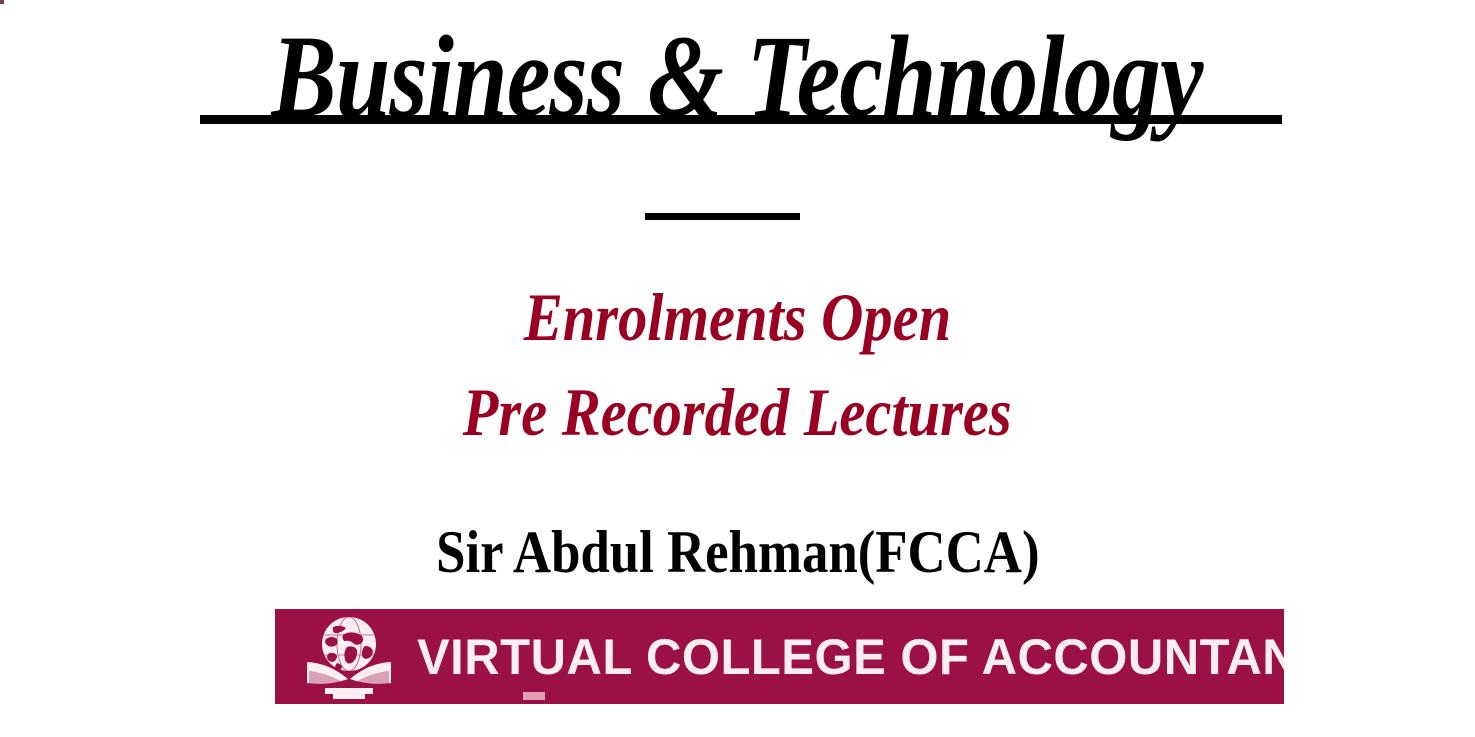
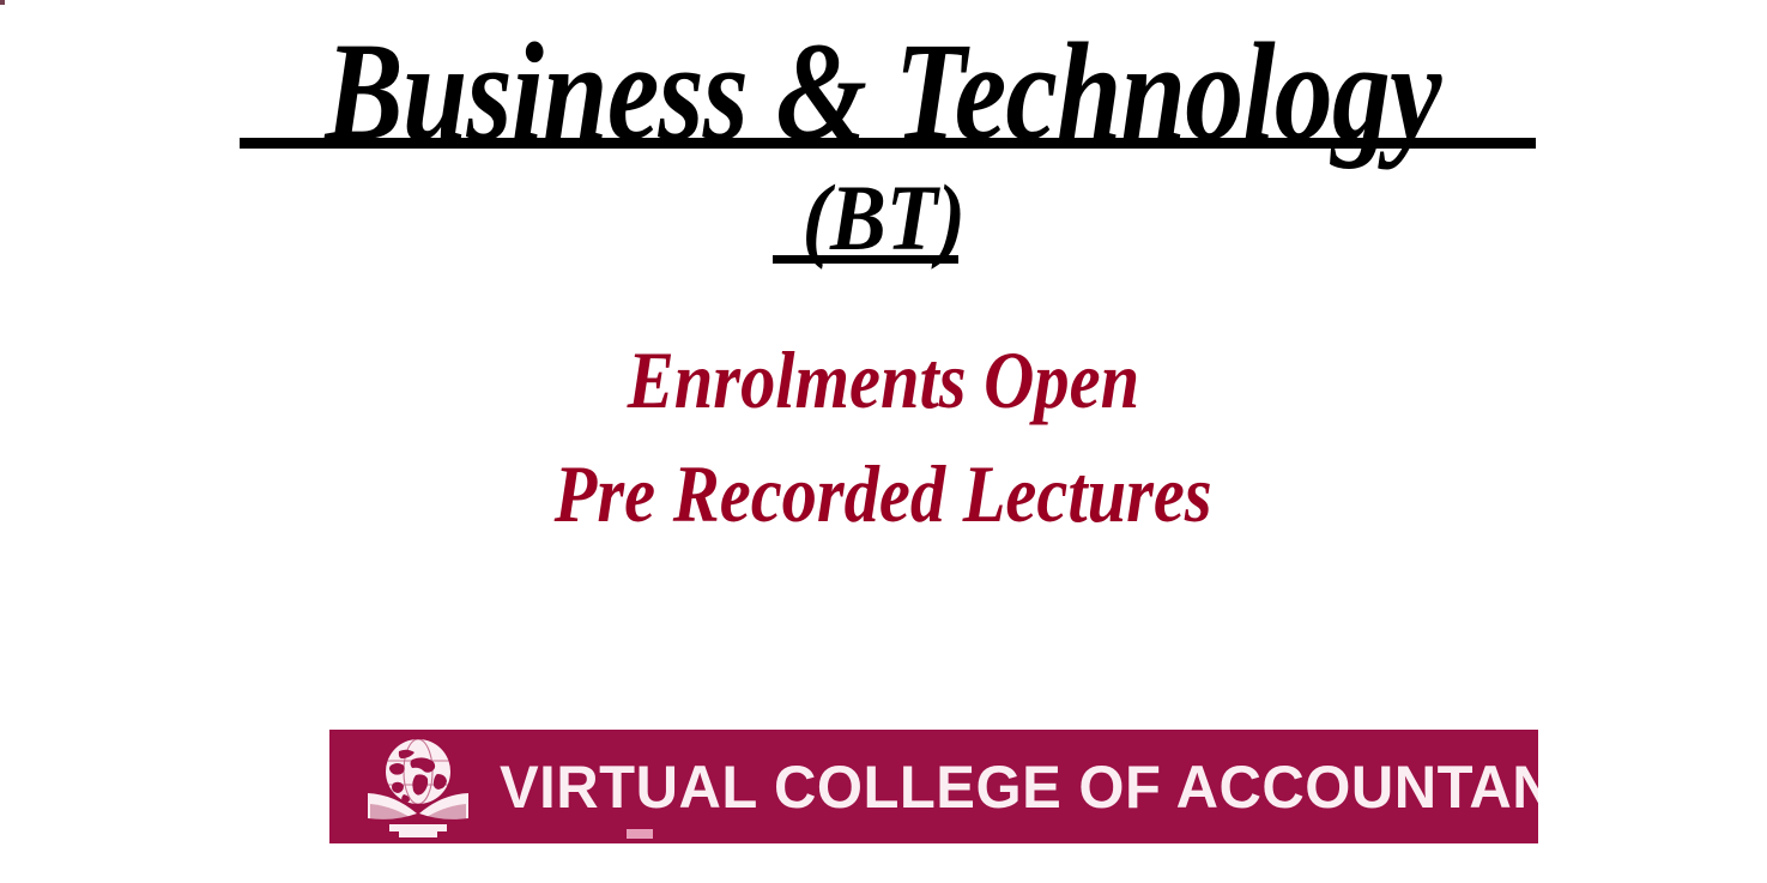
  Business & Technology
+ (BT)
  Enrolments Open
  Pre Recorded Lectures
- Sir Abdul Rehman(FCCA)
  VIRTUAL COLLEGE OF ACCOUNTAN
